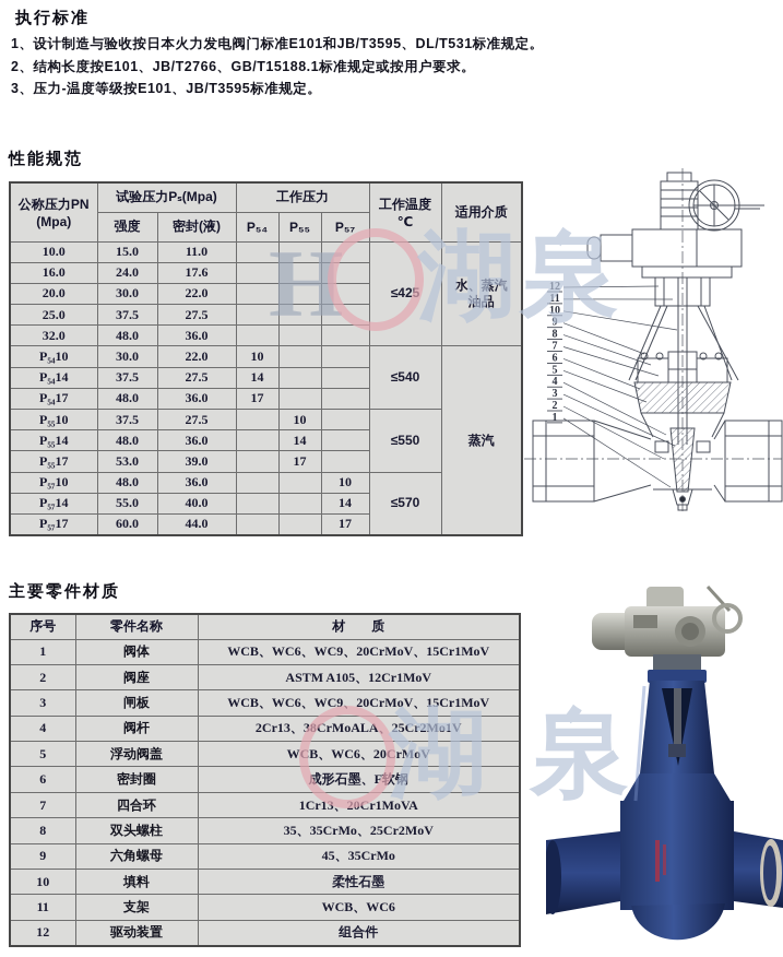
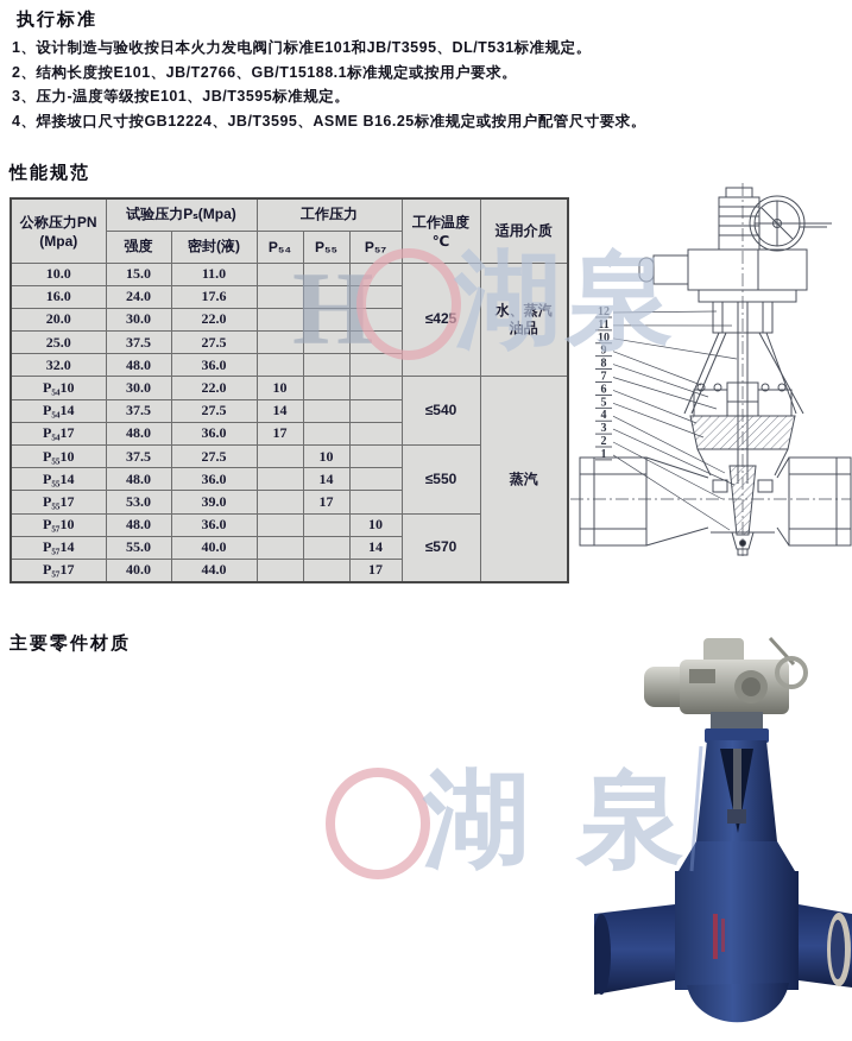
  执行标准
  1、设计制造与验收按日本火力发电阀门标准E101和JB/T3595、DL/T531标准规定。
  2、结构长度按E101、JB/T2766、GB/T15188.1标准规定或按用户要求。
  3、压力-温度等级按E101、JB/T3595标准规定。
+ 4、焊接坡口尺寸按GB12224、JB/T3595、ASME B16.25标准规定或按用户配管尺寸要求。
  性能规范
  H 湖泉
  公称压力PN (Mpa)	试验压力Pₛ(Mpa)	工作压力	工作温度 ℃	适用介质
  强度	密封(液)	P₅₄	P₅₅	P₅₇
  10.0	15.0	11.0				≤425	水、蒸汽 油品
  16.0	24.0	17.6
  20.0	30.0	22.0
  25.0	37.5	27.5
  32.0	48.0	36.0
  P₅₄10	30.0	22.0	10			≤540	蒸汽
  P₅₄14	37.5	27.5	14
  P₅₄17	48.0	36.0	17
  P₅₅10	37.5	27.5		10		≤550
  P₅₅14	48.0	36.0		14
  P₅₅17	53.0	39.0		17
  P₅₇10	48.0	36.0			10	≤570
  P₅₇14	55.0	40.0			14
- P₅₇17	60.0	44.0			17
+ P₅₇17	40.0	44.0			17
  12
  11
  10
  9
  8
  7
  6
  5
  4
  3
  2
  1
  主要零件材质
  湖泉
- 序号	零件名称	材 质
- 1	阀体	WCB、WC6、WC9、20CrMoV、15Cr1MoV
- 2	阀座	ASTM A105、12Cr1MoV
- 3	闸板	WCB、WC6、WC9、20CrMoV、15Cr1MoV
- 4	阀杆	2Cr13、38CrMoALA、25Cr2Mo1V
- 5	浮动阀盖	WCB、WC6、20CrMoV
- 6	密封圈	成形石墨、F软钢
- 7	四合环	1Cr13、20Cr1MoVA
- 8	双头螺柱	35、35CrMo、25Cr2MoV
- 9	六角螺母	45、35CrMo
- 10	填料	柔性石墨
- 11	支架	WCB、WC6
- 12	驱动装置	组合件
